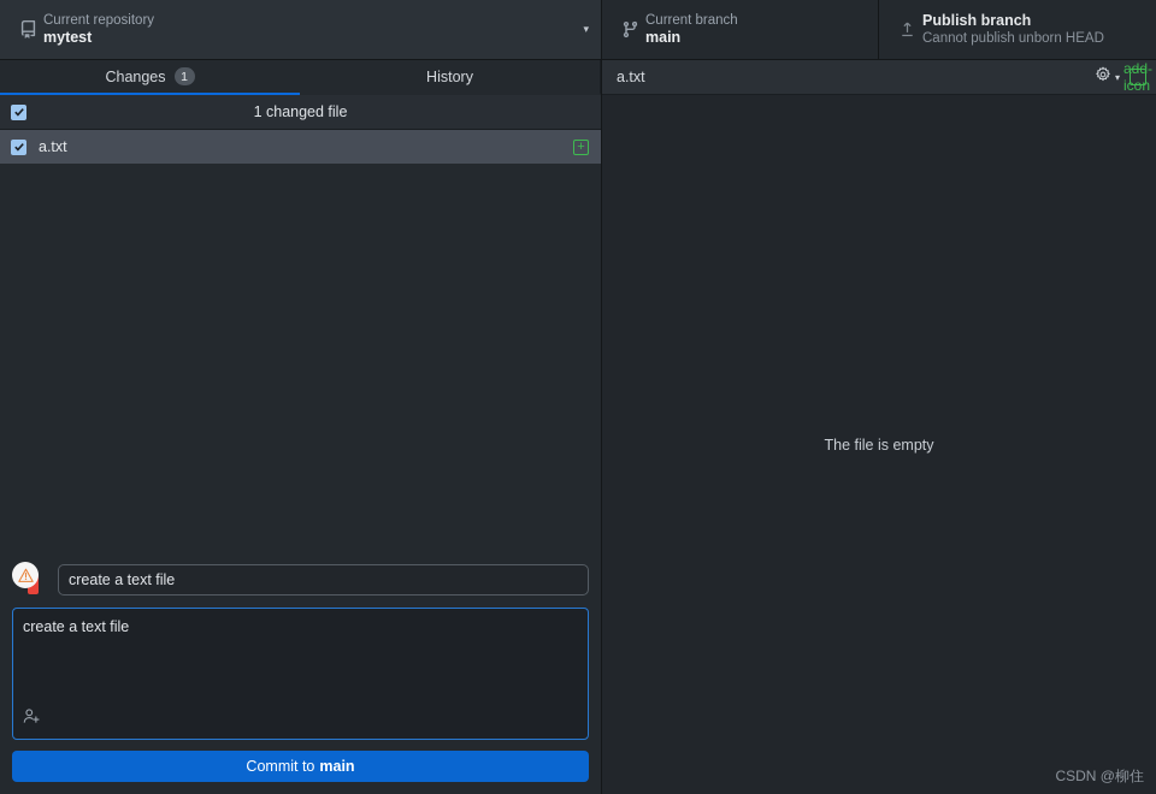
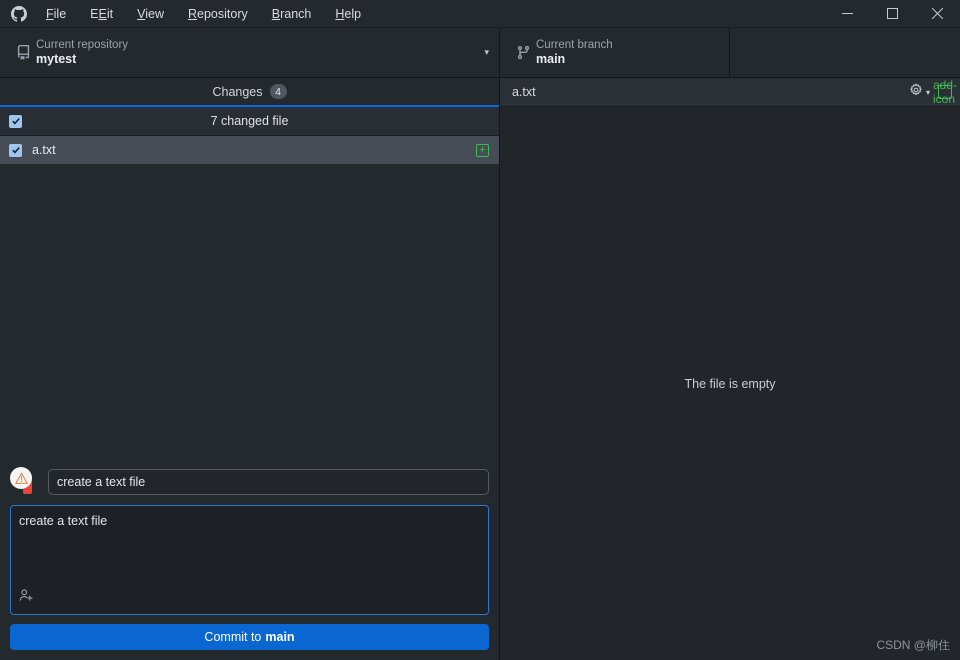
+ File
+ EEit
+ View
+ Repository
+ Branch
+ Help
  Current repository
  mytest
  ▾
  Current branch
  main
- Publish branch
- Cannot publish unborn HEAD
  Changes
- 1
+ 4
- History
- 1 changed file
+ 7 changed file
  a.txt
  +
  create a text file
  create a text file
  Commit to
  main
  a.txt
  ▾
  add-icon
  The file is empty
  CSDN @柳住
